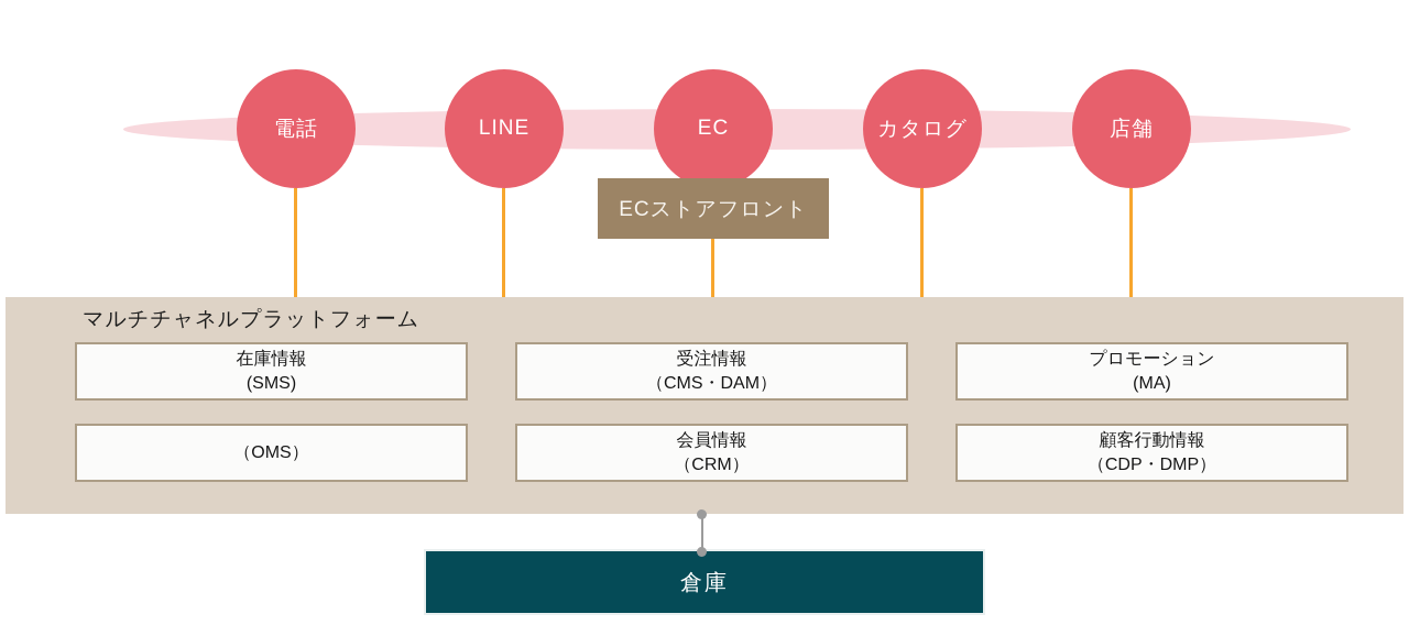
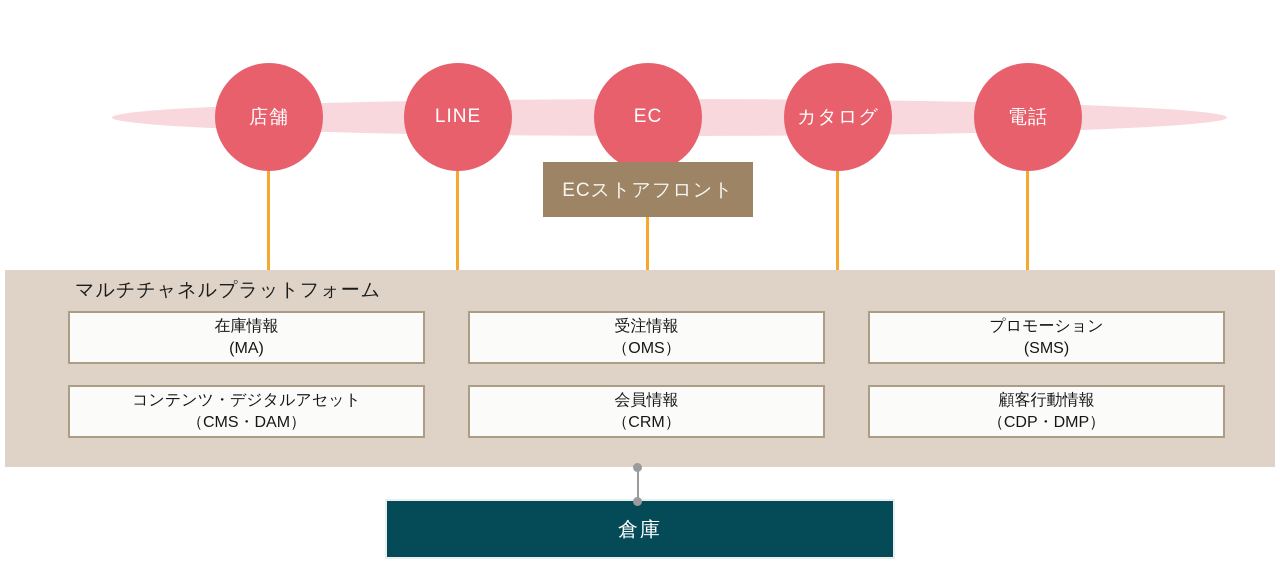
- 電話
+ 店舗
  LINE
  EC
  カタログ
- 店舗
+ 電話
  ECストアフロント
  マルチチャネルプラットフォーム
  在庫情報
- (SMS)
+ (MA)
  受注情報
- （CMS・DAM）
+ （OMS）
  プロモーション
- (MA)
+ (SMS)
+ コンテンツ・デジタルアセット
- （OMS）
+ （CMS・DAM）
  会員情報
  （CRM）
  顧客行動情報
  （CDP・DMP）
  倉庫
